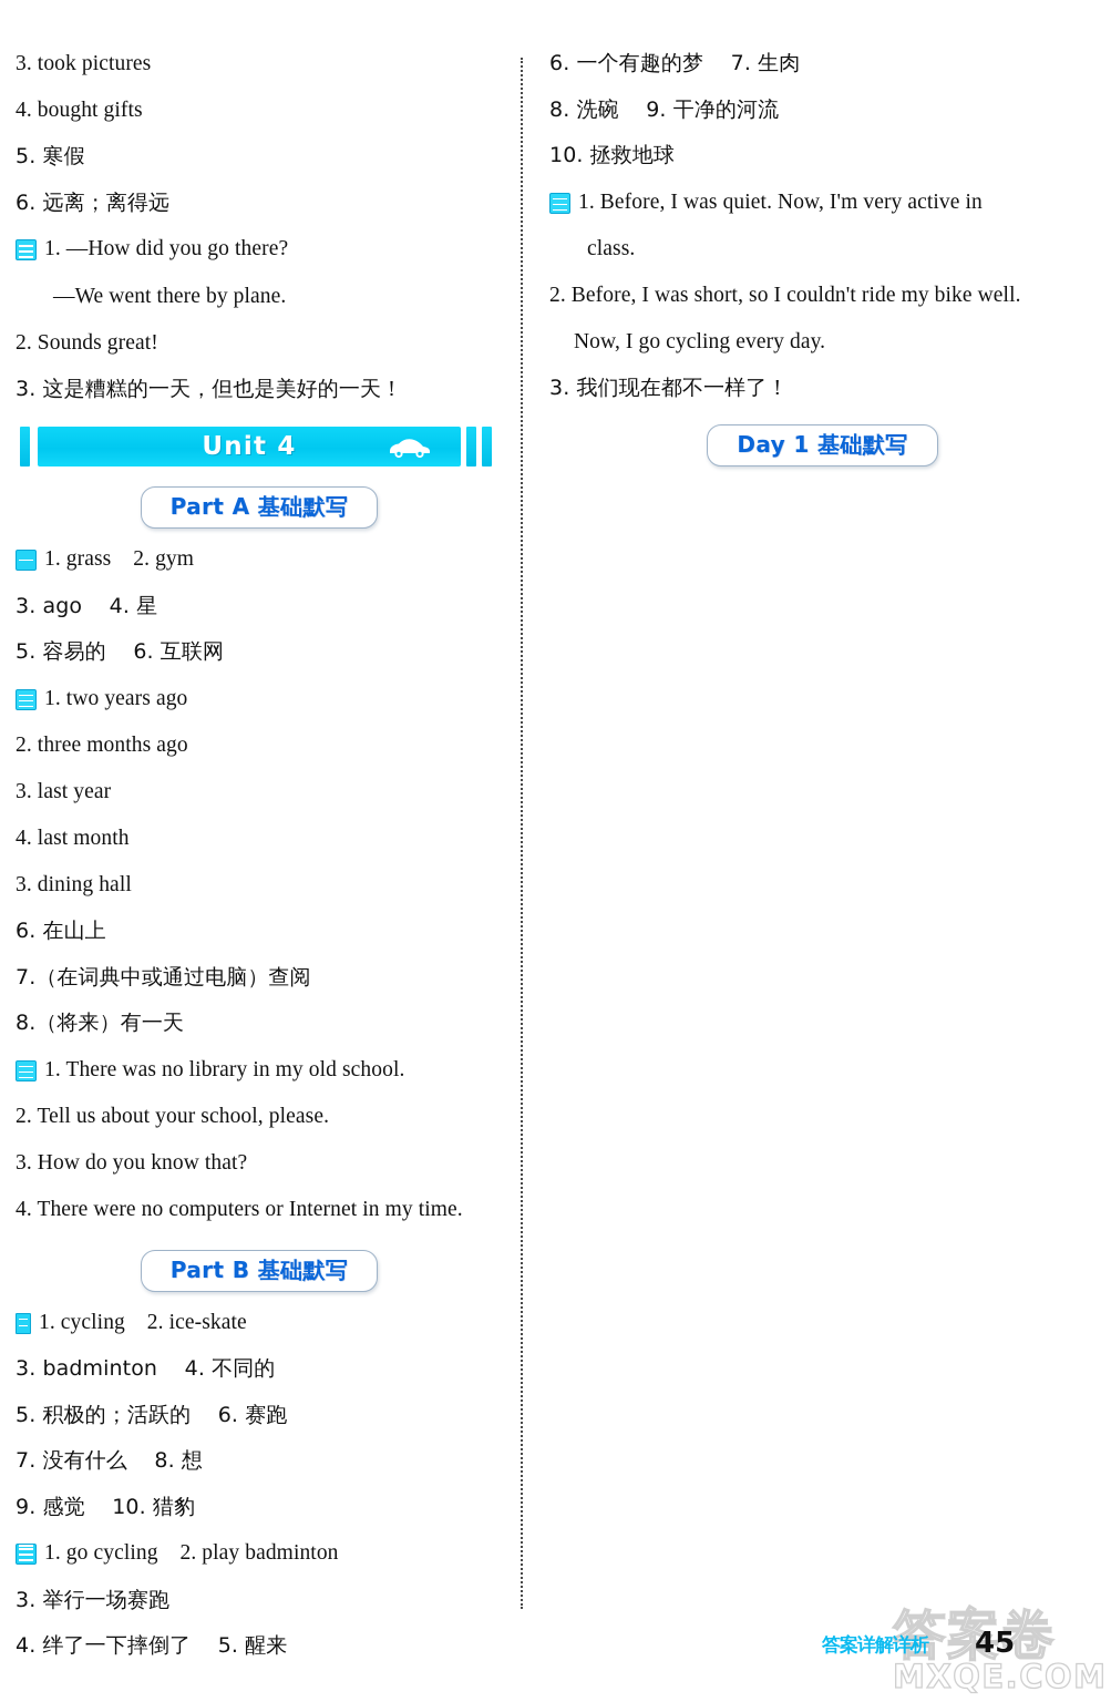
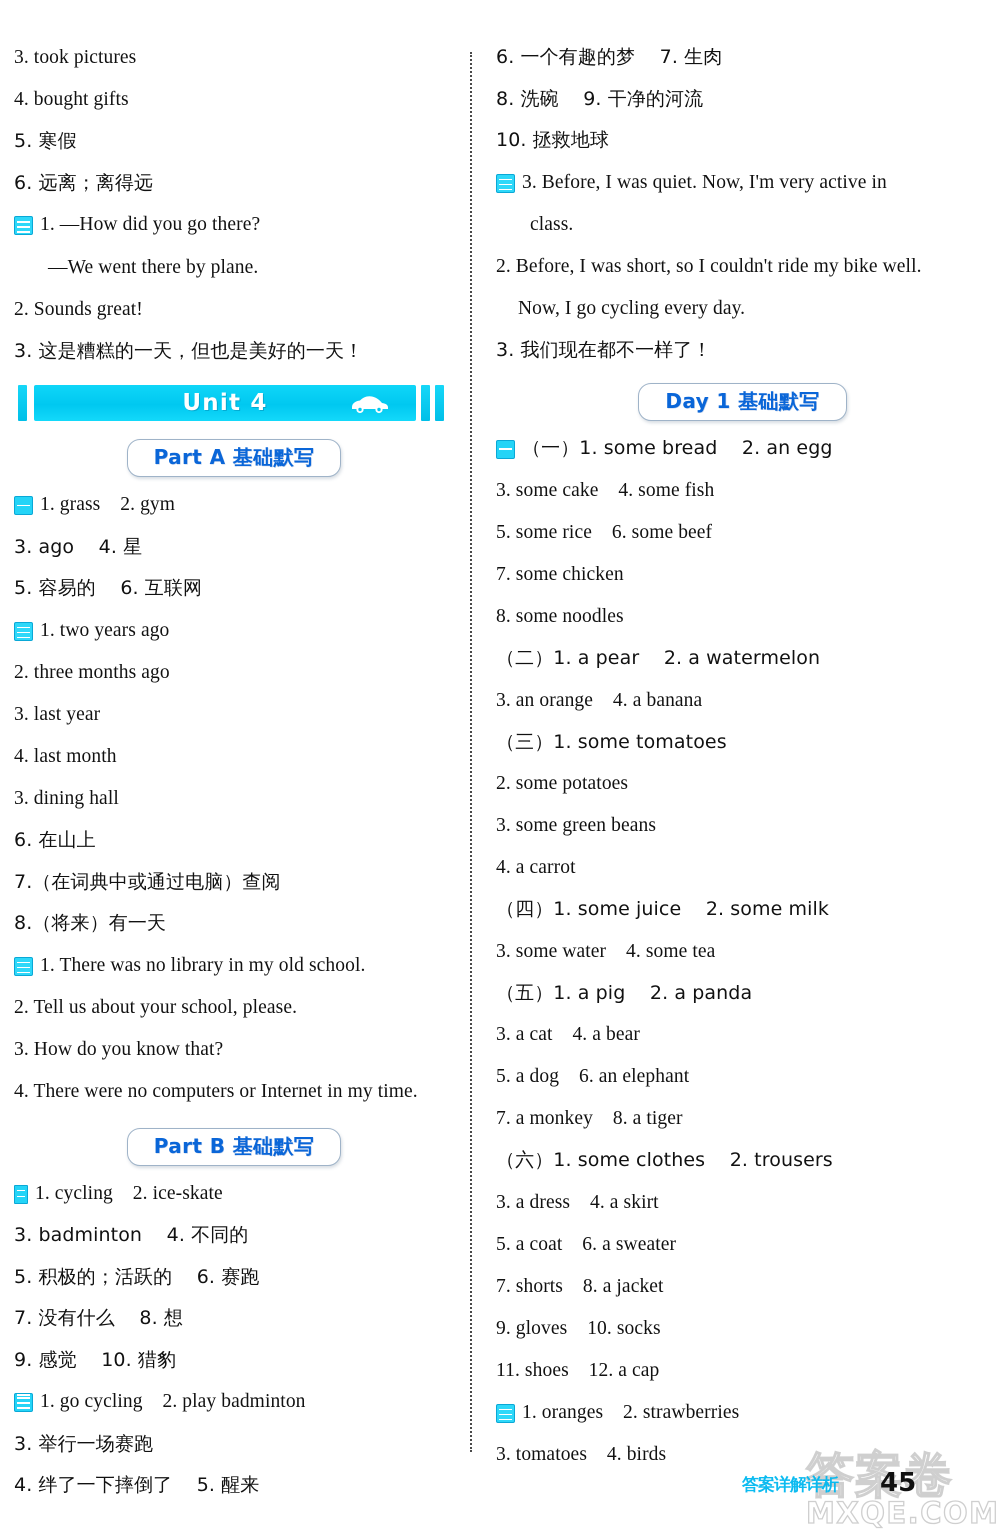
  3. took pictures
  4. bought gifts
  5. 寒假
  6. 远离；离得远
  1. —How did you go there?
  —We went there by plane.
  2. Sounds great!
  3. 这是糟糕的一天，但也是美好的一天！
  Unit 4
  Part A 基础默写
  1. grass 2. gym
  3. ago 4. 星
  5. 容易的 6. 互联网
  1. two years ago
  2. three months ago
  3. last year
  4. last month
  3. dining hall
  6. 在山上
  7.（在词典中或通过电脑）查阅
  8.（将来）有一天
  1. There was no library in my old school.
  2. Tell us about your school, please.
  3. How do you know that?
  4. There were no computers or Internet in my time.
  Part B 基础默写
  1. cycling 2. ice-skate
  3. badminton 4. 不同的
  5. 积极的；活跃的 6. 赛跑
  7. 没有什么 8. 想
  9. 感觉 10. 猎豹
  1. go cycling 2. play badminton
  3. 举行一场赛跑
  4. 绊了一下摔倒了 5. 醒来
  6. 一个有趣的梦 7. 生肉
  8. 洗碗 9. 干净的河流
  10. 拯救地球
- 1. Before, I was quiet. Now, I'm very active in
+ 3. Before, I was quiet. Now, I'm very active in
  class.
  2. Before, I was short, so I couldn't ride my bike well.
  Now, I go cycling every day.
  3. 我们现在都不一样了！
  Day 1 基础默写
+ （一）1. some bread 2. an egg
+ 3. some cake 4. some fish
+ 5. some rice 6. some beef
+ 7. some chicken
+ 8. some noodles
+ （二）1. a pear 2. a watermelon
+ 3. an orange 4. a banana
+ （三）1. some tomatoes
+ 2. some potatoes
+ 3. some green beans
+ 4. a carrot
+ （四）1. some juice 2. some milk
+ 3. some water 4. some tea
+ （五）1. a pig 2. a panda
+ 3. a cat 4. a bear
+ 5. a dog 6. an elephant
+ 7. a monkey 8. a tiger
+ （六）1. some clothes 2. trousers
+ 3. a dress 4. a skirt
+ 5. a coat 6. a sweater
+ 7. shorts 8. a jacket
+ 9. gloves 10. socks
+ 11. shoes 12. a cap
+ 1. oranges 2. strawberries
+ 3. tomatoes 4. birds
  答案卷
  MXQE.COM
  答案详解详析
  45
